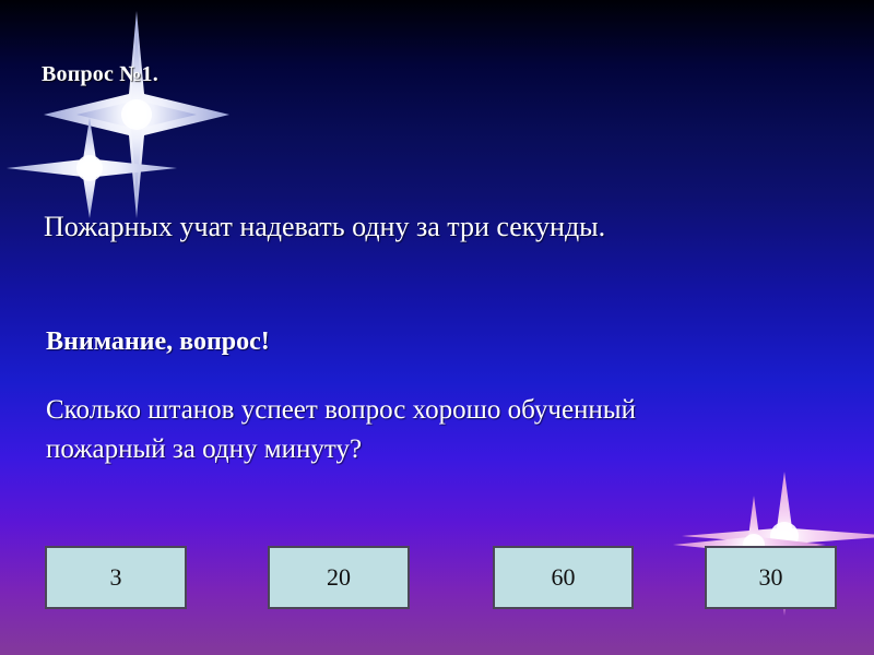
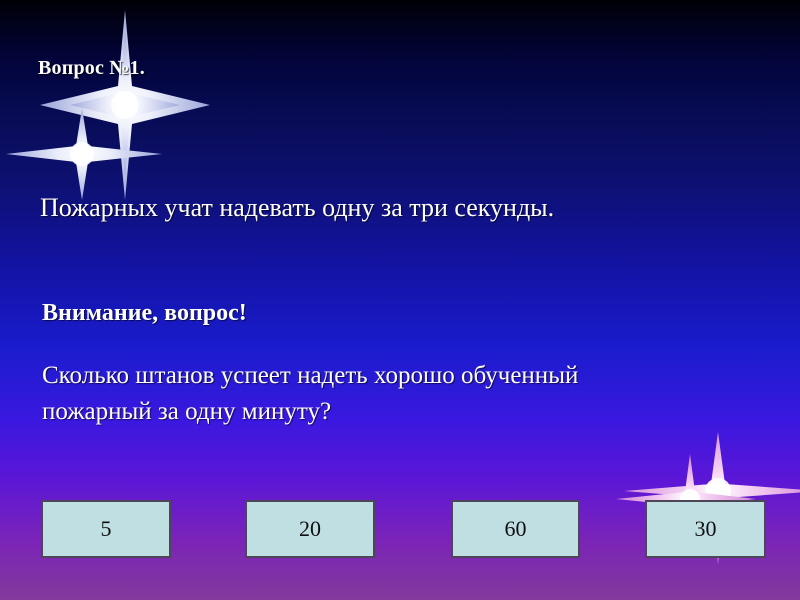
  Вопрос №1.
  Пожарных учат надевать одну за три секунды.
  Внимание, вопрос!
- Сколько штанов успеет вопрос хорошо обученный пожарный за одну минуту?
+ Сколько штанов успеет надеть хорошо обученный пожарный за одну минуту?
- 3
+ 5
  20
  60
  30
